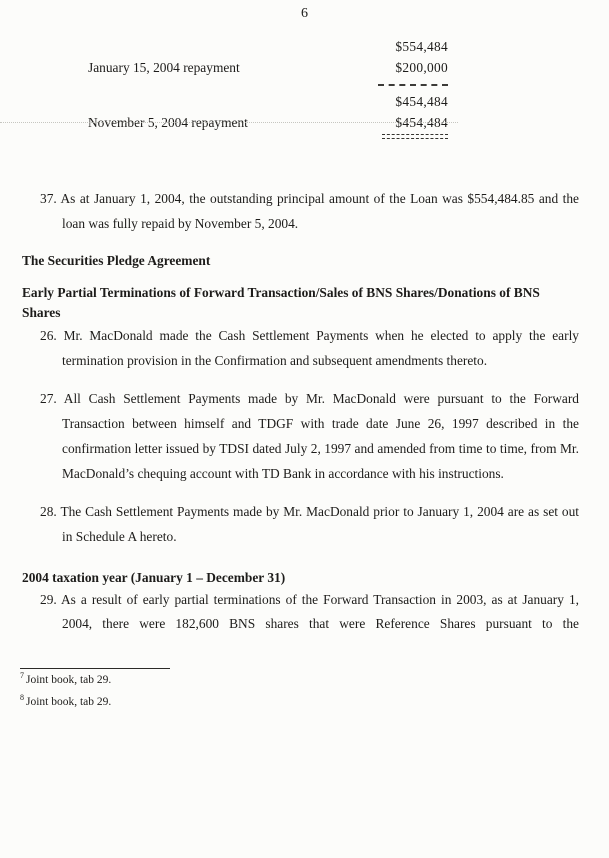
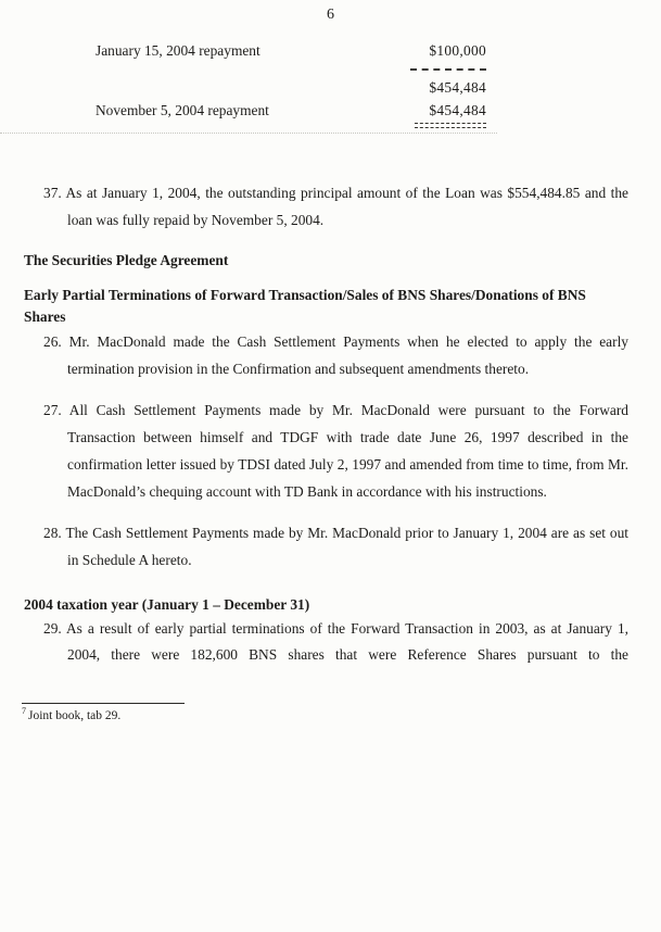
  6
- $554,484
  January 15, 2004 repayment
- $200,000
+ $100,000
  $454,484
  November 5, 2004 repayment
  $454,484
  37. As at January 1, 2004, the outstanding principal amount of the Loan was $554,484.85 and the loan was fully repaid by November 5, 2004.
  The Securities Pledge Agreement
  Early Partial Terminations of Forward Transaction/Sales of BNS Shares/Donations of BNS
  Shares
  26. Mr. MacDonald made the Cash Settlement Payments when he elected to apply the early termination provision in the Confirmation and subsequent amendments thereto.
  27. All Cash Settlement Payments made by Mr. MacDonald were pursuant to the Forward Transaction between himself and TDGF with trade date June 26, 1997 described in the confirmation letter issued by TDSI dated July 2, 1997 and amended from time to time, from Mr. MacDonald’s chequing account with TD Bank in accordance with his instructions.
  28. The Cash Settlement Payments made by Mr. MacDonald prior to January 1, 2004 are as set out in Schedule A hereto.
  2004 taxation year (January 1 – December 31)
  29. As a result of early partial terminations of the Forward Transaction in 2003, as at January 1, 2004, there were 182,600 BNS shares that were Reference Shares pursuant to the
  7 Joint book, tab 29.
- 8 Joint book, tab 29.
